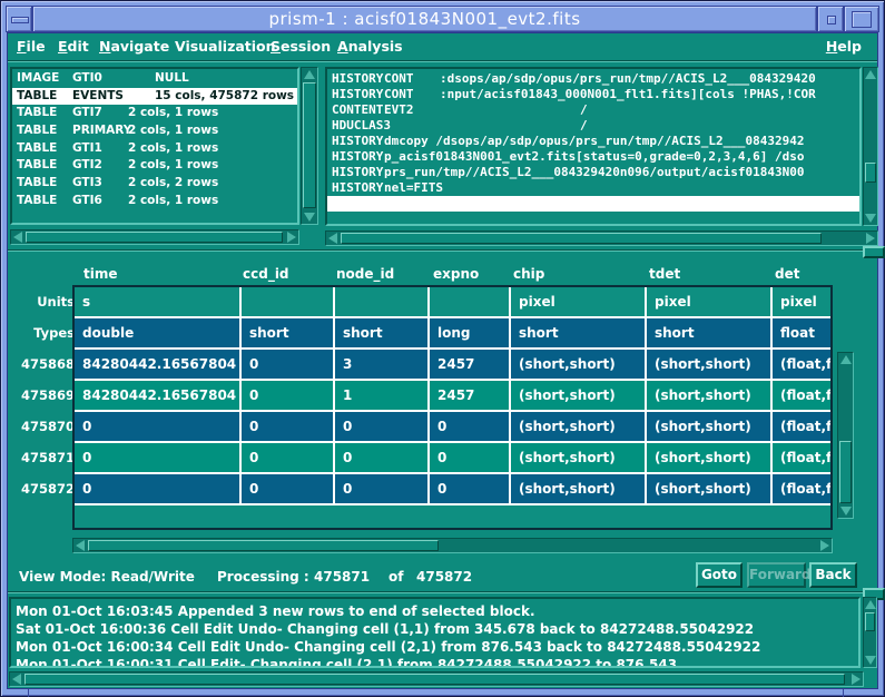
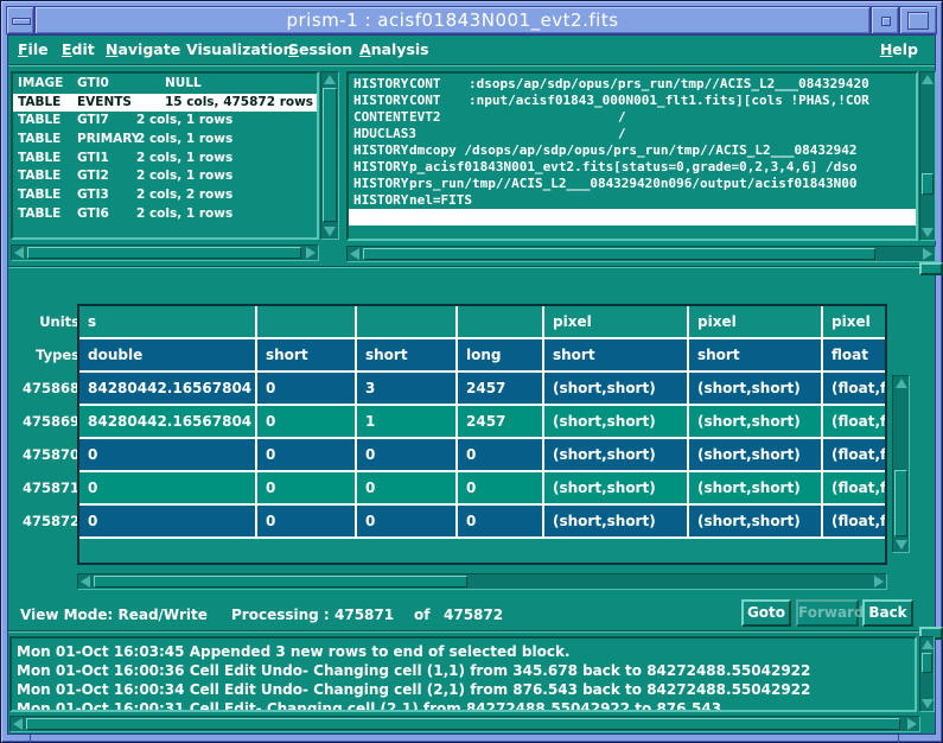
  prism-1 : acisf01843N001_evt2.fits
  File
  Edit
  Navigate
  Visualization
  Session
  Analysis
  Help
  IMAGE
  GTI0
  NULL
  TABLE
  EVENTS
  15 cols, 475872 rows
  TABLE
  GTI7
  2 cols, 1 rows
  TABLE
  PRIMARY
  2 cols, 1 rows
  TABLE
  GTI1
  2 cols, 1 rows
  TABLE
  GTI2
  2 cols, 1 rows
  TABLE
  GTI3
  2 cols, 2 rows
  TABLE
  GTI6
  2 cols, 1 rows
  HISTORY
  CONT
  :dsops/ap/sdp/opus/prs_run/tmp//ACIS_L2___084329420
  HISTORY
  CONT
  :nput/acisf01843_000N001_flt1.fits][cols !PHAS,!COR
  CONTENT
  EVT2
  /
  HDUCLAS3
  /
  HISTORY
  dmcopy /dsops/ap/sdp/opus/prs_run/tmp//ACIS_L2___08432942
  HISTORY
  p_acisf01843N001_evt2.fits[status=0,grade=0,2,3,4,6] /dso
  HISTORY
  prs_run/tmp//ACIS_L2___084329420n096/output/acisf01843N00
  HISTORY
  nel=FITS
- time
- ccd_id
- node_id
- expno
- chip
- tdet
- det
  Units
  Types
  475868
  475869
  475870
  475871
  475872
  s
  pixel
  pixel
  pixel
  double
  short
  short
  long
  short
  short
  float
  84280442.16567804
  0
  3
  2457
  (short,short)
  (short,short)
  84280442.16567804
  0
  1
  2457
  (short,short)
  (short,short)
  0
  0
  0
  0
  (short,short)
  (short,short)
  0
  0
  0
  0
  (short,short)
  (short,short)
  0
  0
  0
  0
  (short,short)
  (short,short)
  View Mode: Read/Write
  Processing :
  475871
  of
  475872
  Goto
  Forward
  Back
  Mon 01-Oct 16:03:45 Appended 3 new rows to end of selected block.
- Sat 01-Oct 16:00:36 Cell Edit Undo- Changing cell (1,1) from 345.678 back to 84272488.55042922
+ Mon 01-Oct 16:00:36 Cell Edit Undo- Changing cell (1,1) from 345.678 back to 84272488.55042922
  Mon 01-Oct 16:00:34 Cell Edit Undo- Changing cell (2,1) from 876.543 back to 84272488.55042922
  Mon 01-Oct 16:00:31 Cell Edit- Changing cell (2,1) from 84272488.55042922 to 876.543
